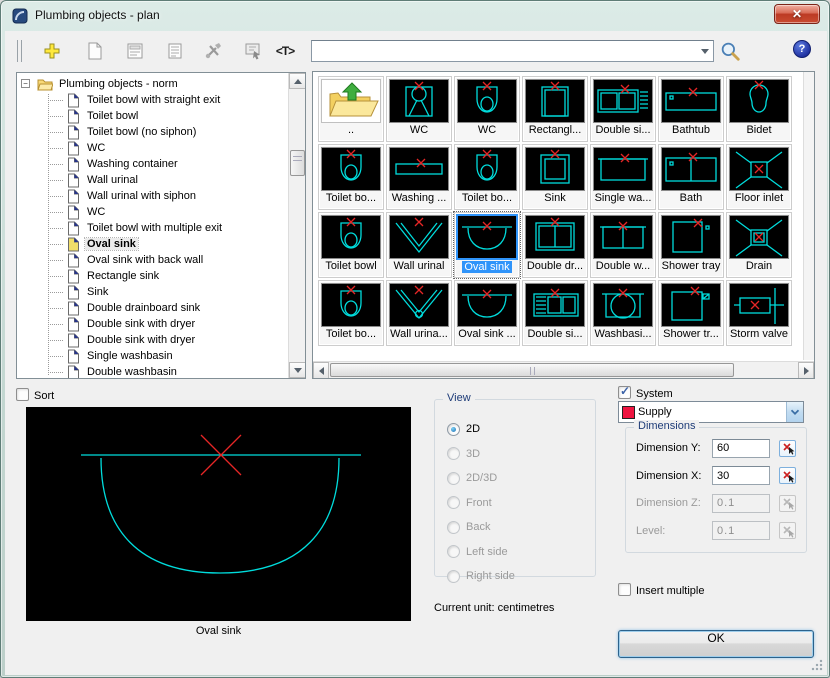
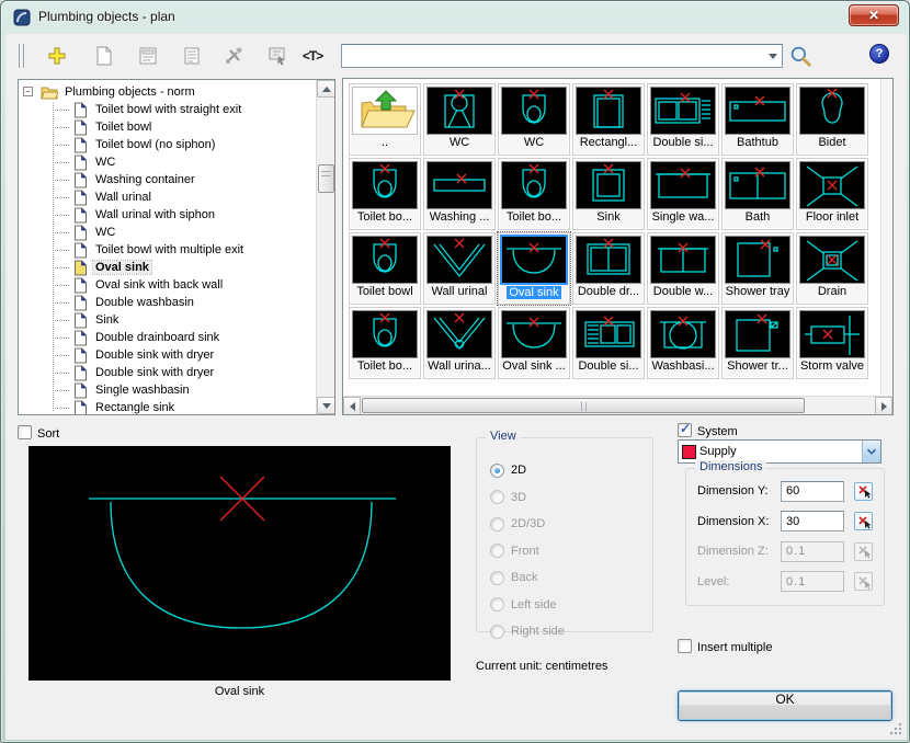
  Plumbing objects - plan
  ✕
  <T>
  ?
  −
  Plumbing objects - norm
  Toilet bowl with straight exit
  Toilet bowl
  Toilet bowl (no siphon)
  WC
  Washing container
  Wall urinal
  Wall urinal with siphon
  WC
  Toilet bowl with multiple exit
  Oval sink
  Oval sink with back wall
- Rectangle sink
+ Double washbasin
  Sink
  Double drainboard sink
  Double sink with dryer
  Double sink with dryer
  Single washbasin
- Double washbasin
+ Rectangle sink
  ..
  WC
  WC
  Rectangl...
  Double si...
  Bathtub
  Bidet
  Toilet bo...
  Washing ...
  Toilet bo...
  Sink
  Single wa...
  Bath
  Floor inlet
  Toilet bowl
  Wall urinal
  Oval sink
  Double dr...
  Double w...
  Shower tray
  Drain
  Toilet bo...
  Wall urina...
  Oval sink ...
  Double si...
  Washbasi...
  Shower tr...
  Storm valve
  Sort
  Oval sink
  View
  2D
  3D
  2D/3D
  Front
  Back
  Left side
  Right side
  Current unit: centimetres
  System
  Supply
  Dimensions
  Dimension Y:
  60
  Dimension X:
  30
  Dimension Z:
  0.1
  Level:
  0.1
  Insert multiple
  OK
